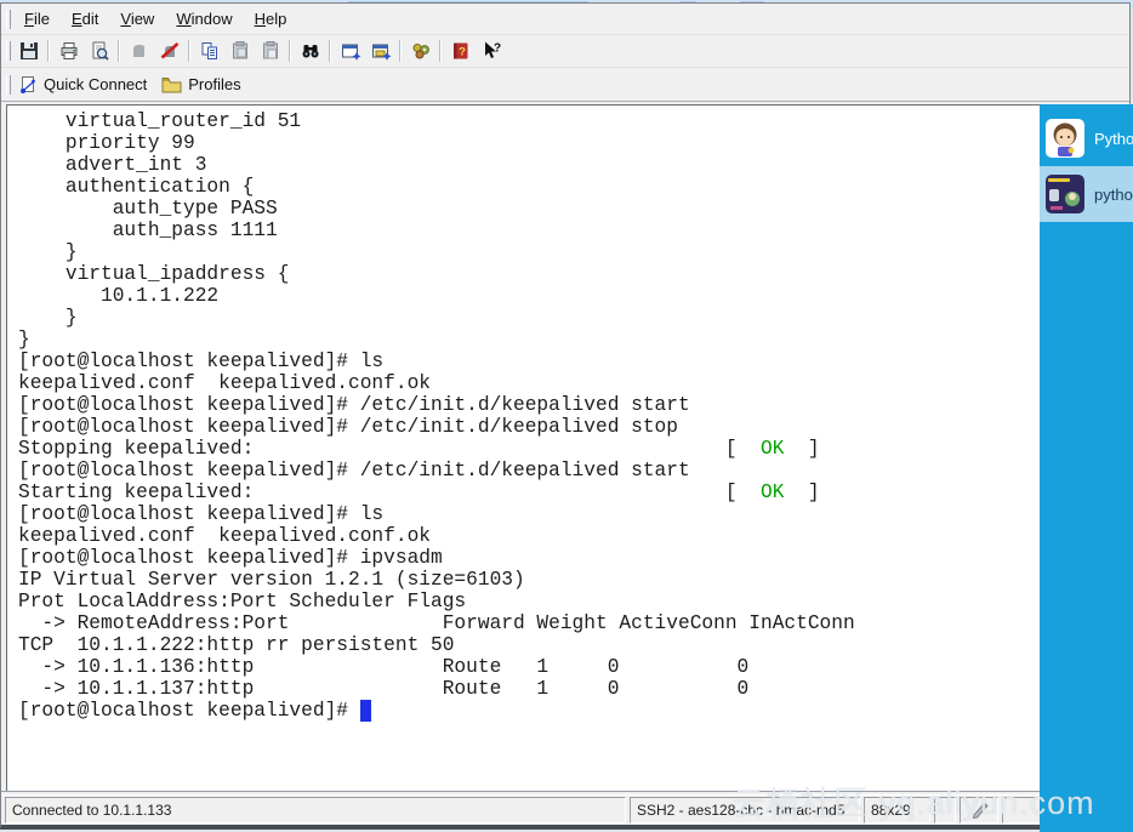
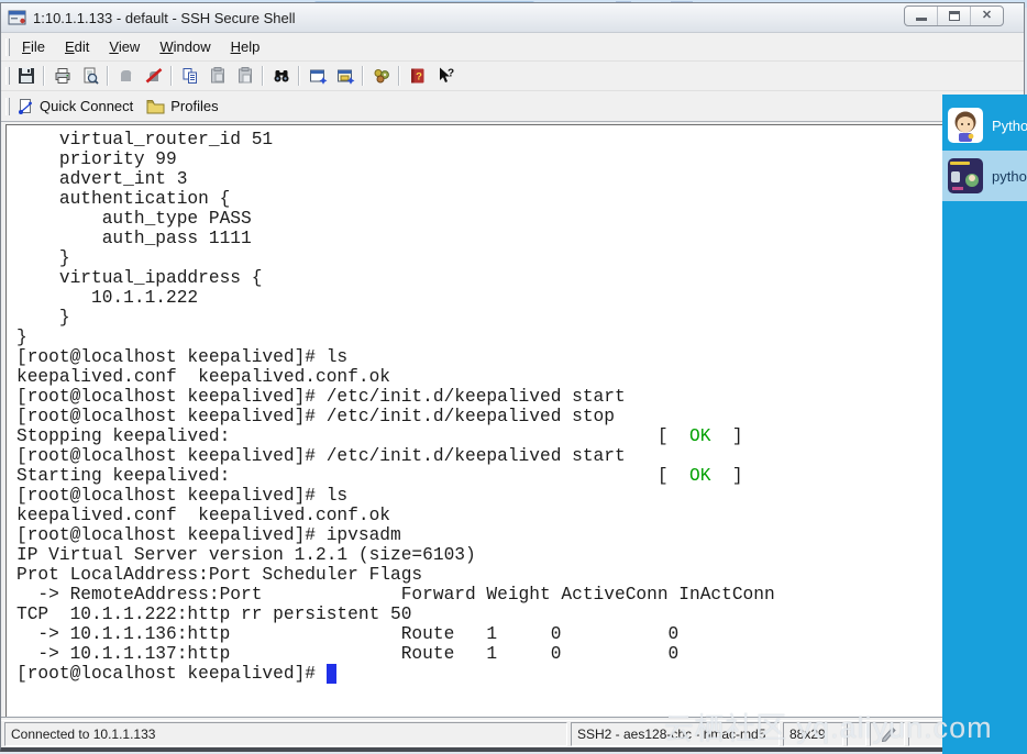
+ 1:10.1.1.133 - default - SSH Secure Shell
+ ✕
  File
  Edit
  View
  Window
  Help
  ?
  ?
  Quick Connect
  Profiles
  virtual_router_id 51
  priority 99
  advert_int 3
  authentication {
  auth_type PASS
  auth_pass 1111
  }
  virtual_ipaddress {
  10.1.1.222
  }
  }
  [root@localhost keepalived]# ls
  keepalived.conf keepalived.conf.ok
  [root@localhost keepalived]# /etc/init.d/keepalived start
  [root@localhost keepalived]# /etc/init.d/keepalived stop
  Stopping keepalived: [ OK ]
  [root@localhost keepalived]# /etc/init.d/keepalived start
  Starting keepalived: [ OK ]
  [root@localhost keepalived]# ls
  keepalived.conf keepalived.conf.ok
  [root@localhost keepalived]# ipvsadm
  IP Virtual Server version 1.2.1 (size=6103)
  Prot LocalAddress:Port Scheduler Flags
  -> RemoteAddress:Port Forward Weight ActiveConn InActConn
  TCP 10.1.1.222:http rr persistent 50
  -> 10.1.1.136:http Route 1 0 0
  -> 10.1.1.137:http Route 1 0 0
  [root@localhost keepalived]#
  Connected to 10.1.1.133
  SSH2 - aes128-cbc - hmac-md5
  88x29
  Pytho
  pytho
  云栖社区 yq.aliyun.com
